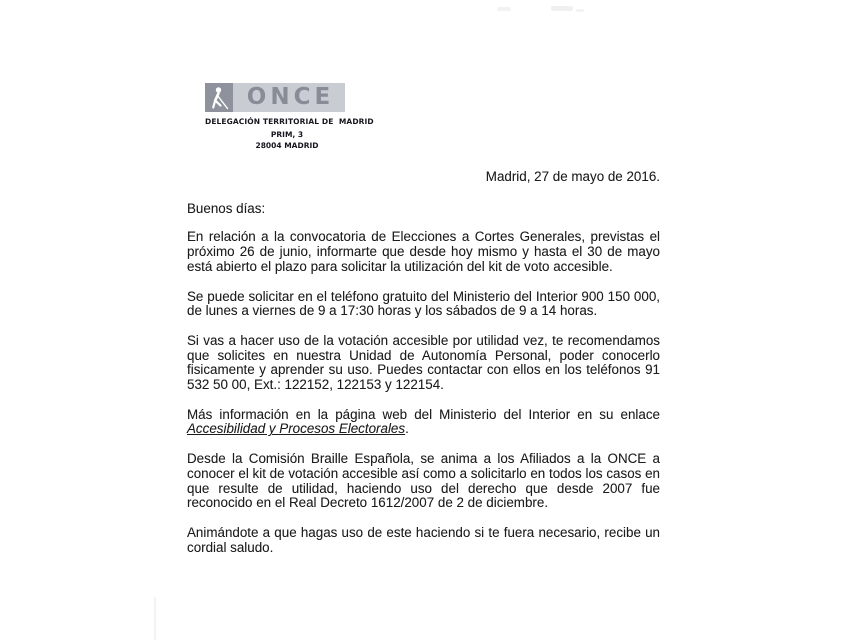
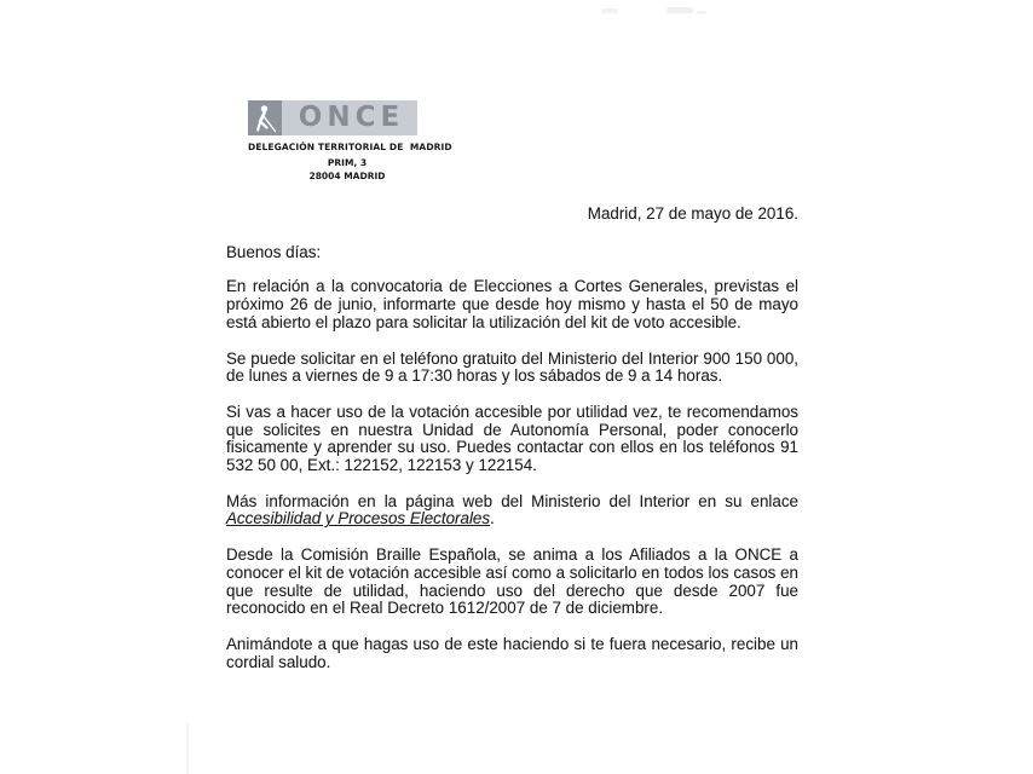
  ONCE
  DELEGACIÓN TERRITORIAL DE MADRID
  PRIM, 3
  28004 MADRID
  Madrid, 27 de mayo de 2016.
  Buenos días:
- En relación a la convocatoria de Elecciones a Cortes Generales, previstas el próximo 26 de junio, informarte que desde hoy mismo y hasta el 30 de mayo está abierto el plazo para solicitar la utilización del kit de voto accesible.
+ En relación a la convocatoria de Elecciones a Cortes Generales, previstas el próximo 26 de junio, informarte que desde hoy mismo y hasta el 50 de mayo está abierto el plazo para solicitar la utilización del kit de voto accesible.
  Se puede solicitar en el teléfono gratuito del Ministerio del Interior 900 150 000, de lunes a viernes de 9 a 17:30 horas y los sábados de 9 a 14 horas.
  Si vas a hacer uso de la votación accesible por utilidad vez, te recomendamos que solicites en nuestra Unidad de Autonomía Personal, poder conocerlo fisicamente y aprender su uso. Puedes contactar con ellos en los teléfonos 91 532 50 00, Ext.: 122152, 122153 y 122154.
  Más información en la página web del Ministerio del Interior en su enlace Accesibilidad y Procesos Electorales.
- Desde la Comisión Braille Española, se anima a los Afiliados a la ONCE a conocer el kit de votación accesible así como a solicitarlo en todos los casos en que resulte de utilidad, haciendo uso del derecho que desde 2007 fue reconocido en el Real Decreto 1612/2007 de 2 de diciembre.
+ Desde la Comisión Braille Española, se anima a los Afiliados a la ONCE a conocer el kit de votación accesible así como a solicitarlo en todos los casos en que resulte de utilidad, haciendo uso del derecho que desde 2007 fue reconocido en el Real Decreto 1612/2007 de 7 de diciembre.
  Animándote a que hagas uso de este haciendo si te fuera necesario, recibe un cordial saludo.
